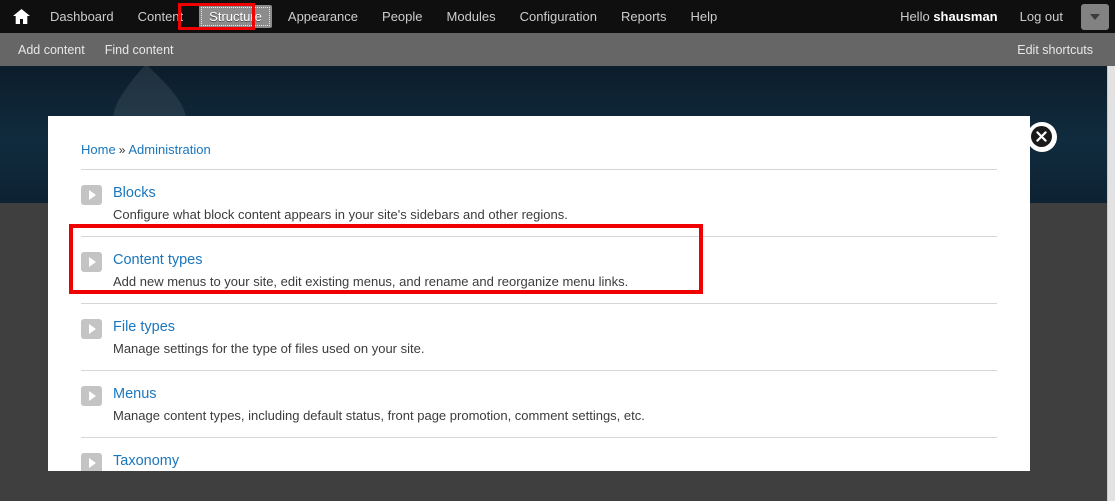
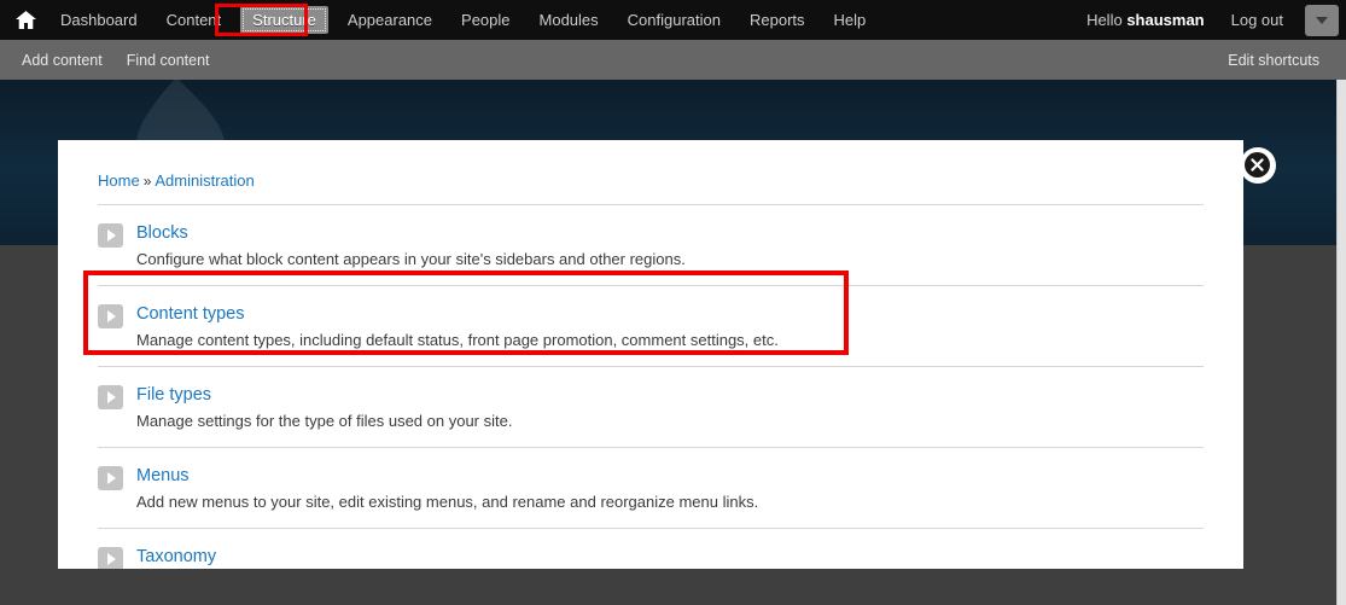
  Dashboard
  Content
  Structure
  Appearance
  People
  Modules
  Configuration
  Reports
  Help
  Hello shausman
  Log out
  Add content
  Find content
  Edit shortcuts
  Home » Administration
  Blocks
  Configure what block content appears in your site's sidebars and other regions.
  Content types
- Add new menus to your site, edit existing menus, and rename and reorganize menu links.
+ Manage content types, including default status, front page promotion, comment settings, etc.
  File types
  Manage settings for the type of files used on your site.
  Menus
- Manage content types, including default status, front page promotion, comment settings, etc.
+ Add new menus to your site, edit existing menus, and rename and reorganize menu links.
  Taxonomy
